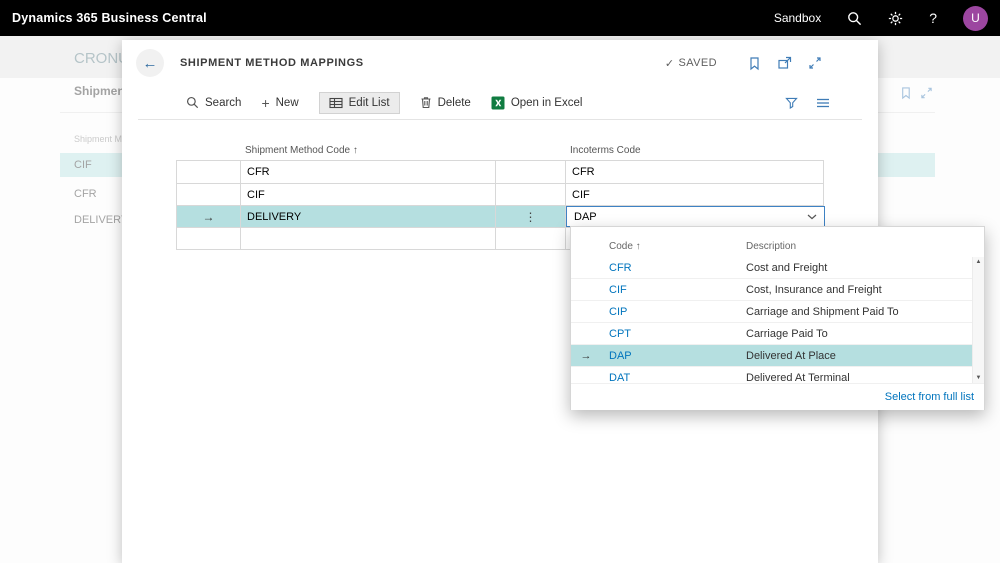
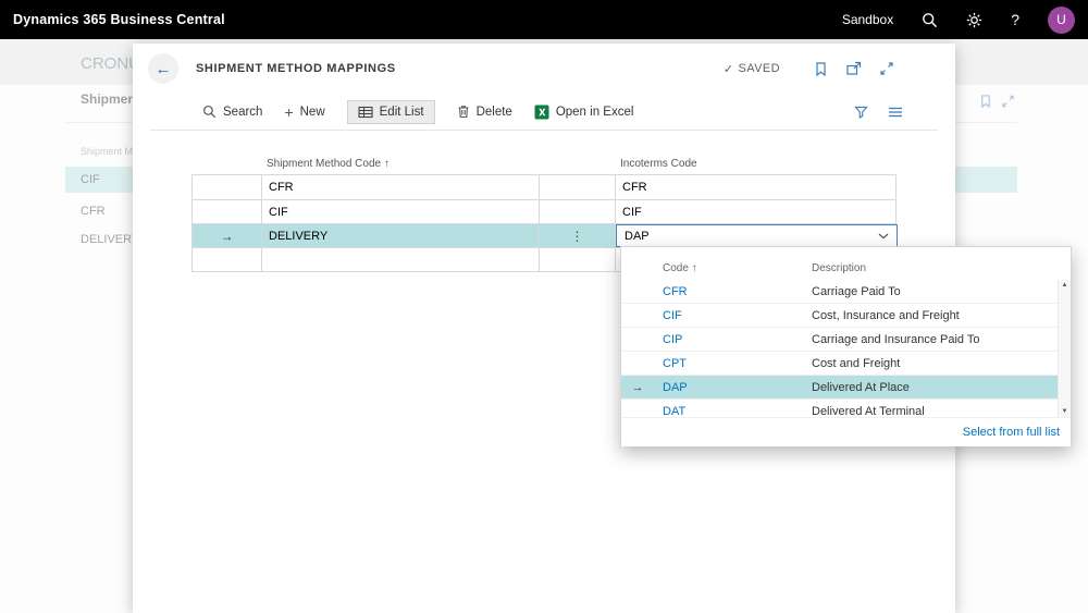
  Dynamics 365 Business Central
  Sandbox
  ?
  U
  Shipmen
  Shipment M
  CIF
  CFR
  DELIVER
  ←
  SHIPMENT METHOD MAPPINGS
  ✓
  SAVED
  Search
  +
  New
  Edit List
  Delete
  Open in Excel
  Shipment Method Code ↑
  Incoterms Code
  CFR
  CFR
  CIF
  CIF
  →
  DELIVERY
  ⋮
  DAP
  Code ↑
  Description
  CFR
- Cost and Freight
+ Carriage Paid To
  CIF
  Cost, Insurance and Freight
  CIP
- Carriage and Shipment Paid To
+ Carriage and Insurance Paid To
  CPT
- Carriage Paid To
+ Cost and Freight
  →
  DAP
  Delivered At Place
  DAT
  Delivered At Terminal
  Select from full list
